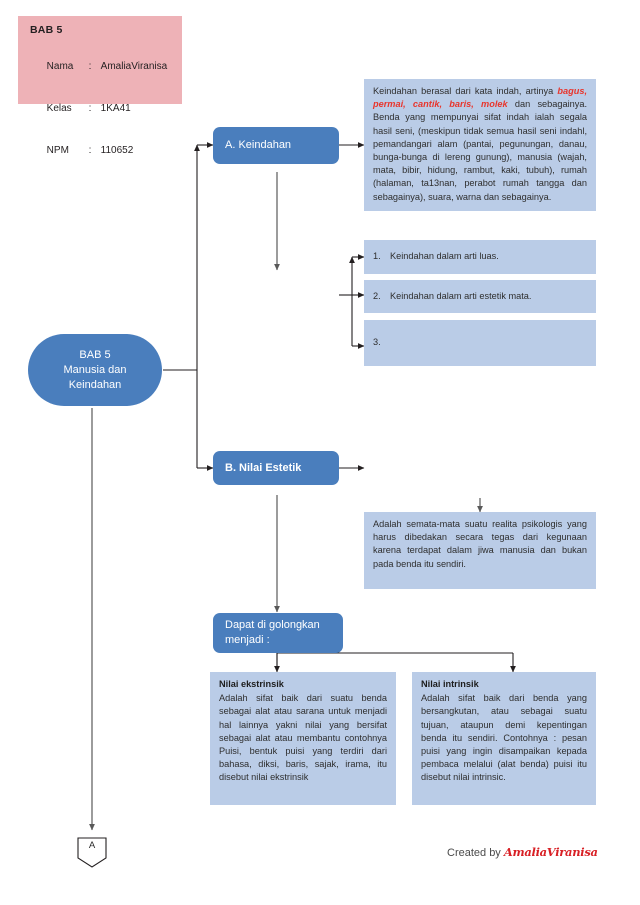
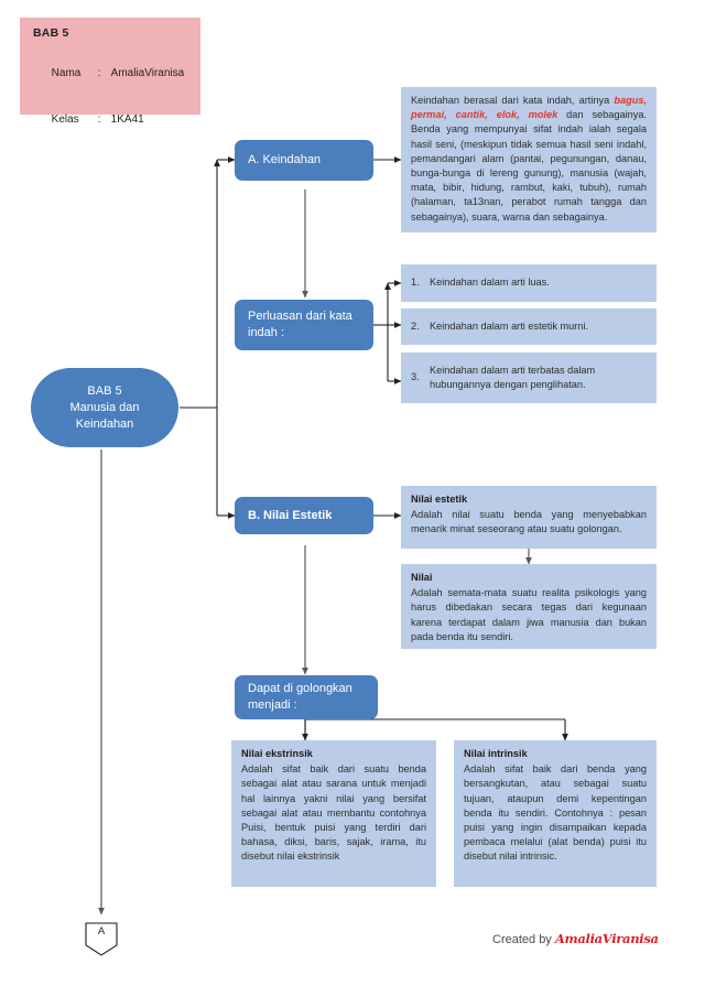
  BAB 5
  Nama : AmaliaViranisa
  Kelas : 1KA41
- NPM : 110652
  BAB 5
  Manusia dan
  Keindahan
  A. Keindahan
- Keindahan berasal dari kata indah, artinya bagus, permai, cantik, baris, molek dan sebagainya. Benda yang mempunyai sifat indah ialah segala hasil seni, (meskipun tidak semua hasil seni indahl, pemandangari alam (pantai, pegunungan, danau, bunga-bunga di lereng gunung), manusia (wajah, mata, bibir, hidung, rambut, kaki, tubuh), rumah (halaman, ta13nan, perabot rumah tangga dan sebagainya), suara, warna dan sebagainya.
+ Keindahan berasal dari kata indah, artinya bagus, permai, cantik, elok, molek dan sebagainya. Benda yang mempunyai sifat indah ialah segala hasil seni, (meskipun tidak semua hasil seni indahl, pemandangari alam (pantai, pegunungan, danau, bunga-bunga di lereng gunung), manusia (wajah, mata, bibir, hidung, rambut, kaki, tubuh), rumah (halaman, ta13nan, perabot rumah tangga dan sebagainya), suara, warna dan sebagainya.
+ Perluasan dari kata indah :
  1.
  Keindahan dalam arti luas.
  2.
- Keindahan dalam arti estetik mata.
+ Keindahan dalam arti estetik murni.
  3.
+ Keindahan dalam arti terbatas dalam hubungannya dengan penglihatan.
  B. Nilai Estetik
+ Nilai estetik
+ Adalah nilai suatu benda yang menyebabkan menarik minat seseorang atau suatu golongan.
+ Nilai
  Adalah semata-mata suatu realita psikologis yang harus dibedakan secara tegas dari kegunaan karena terdapat dalam jiwa manusia dan bukan pada benda itu sendiri.
  Dapat di golongkan menjadi :
  Nilai ekstrinsik
  Adalah sifat baik dari suatu benda sebagai alat atau sarana untuk menjadi hal lainnya yakni nilai yang bersifat sebagai alat atau membantu contohnya Puisi, bentuk puisi yang terdiri dari bahasa, diksi, baris, sajak, irama, itu disebut nilai ekstrinsik
  Nilai intrinsik
  Adalah sifat baik dari benda yang bersangkutan, atau sebagai suatu tujuan, ataupun demi kepentingan benda itu sendiri. Contohnya : pesan puisi yang ingin disampaikan kepada pembaca melalui (alat benda) puisi itu disebut nilai intrinsic.
  A
  Created by AmaliaViranisa
